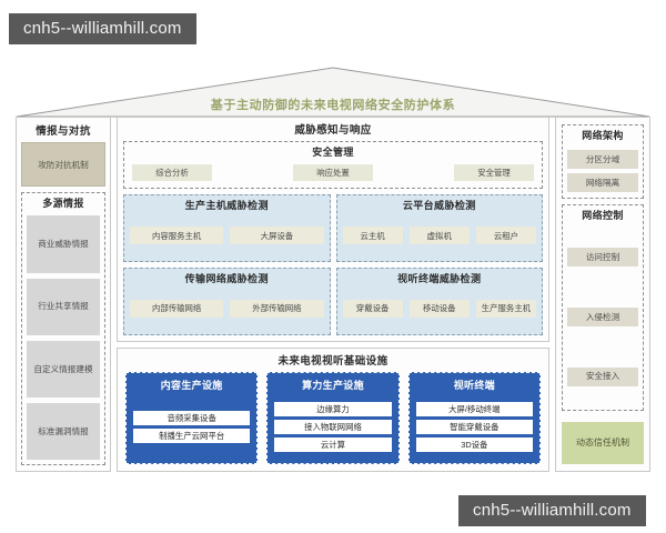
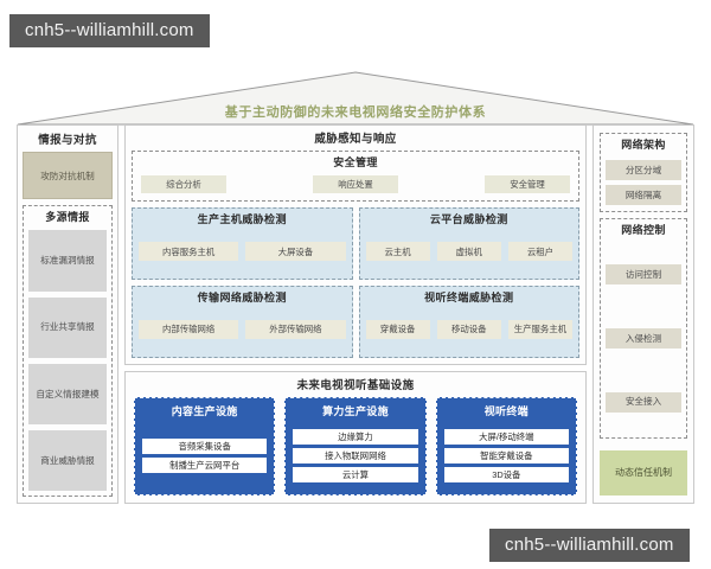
  cnh5--williamhill.com
  基于主动防御的未来电视网络安全防护体系
  情报与对抗
  攻防对抗机制
  多源情报
- 商业威胁情报
+ 标准漏洞情报
  行业共享情报
  自定义情报建模
- 标准漏洞情报
+ 商业威胁情报
  威胁感知与响应
  安全管理
  综合分析
  响应处置
  安全管理
  生产主机威胁检测
  内容服务主机
  大屏设备
  云平台威胁检测
  云主机
  虚拟机
  云租户
  传输网络威胁检测
  内部传输网络
  外部传输网络
  视听终端威胁检测
  穿戴设备
  移动设备
  生产服务主机
  未来电视视听基础设施
  内容生产设施
  音频采集设备
  制播生产云网平台
  算力生产设施
  边缘算力
  接入物联网网络
  云计算
  视听终端
  大屏/移动终端
  智能穿戴设备
  3D设备
  网络架构
  分区分域
  网络隔离
  网络控制
  访问控制
  入侵检测
  安全接入
  动态信任机制
  cnh5--williamhill.com
